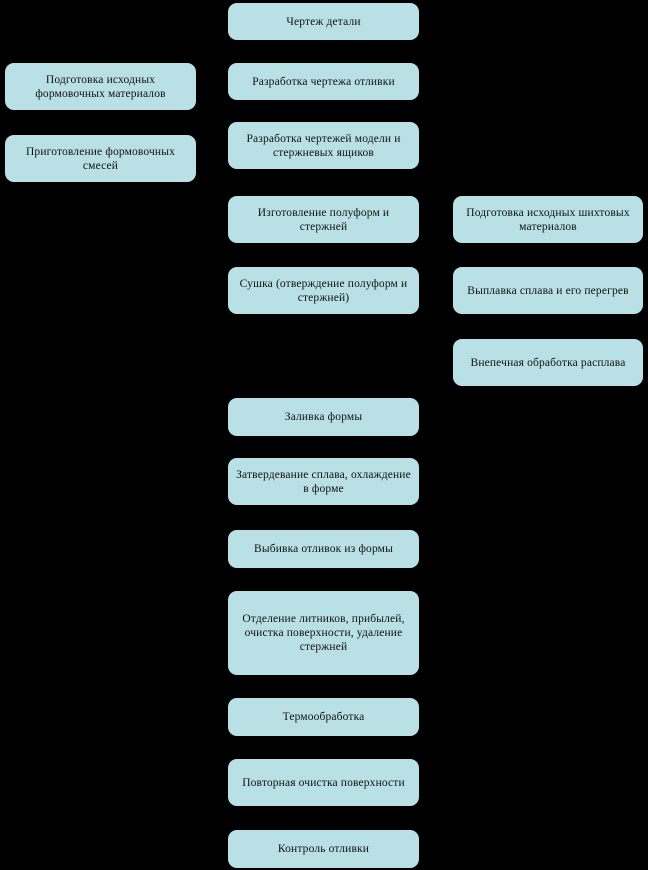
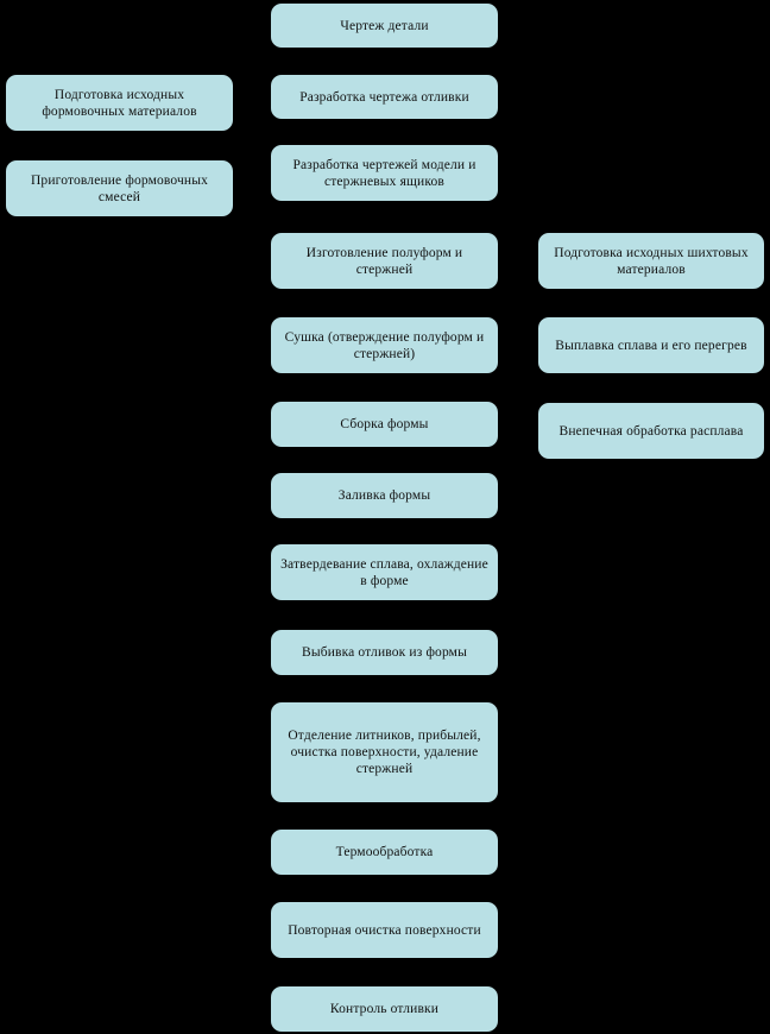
  Подготовка исходных формовочных материалов
  Приготовление формовочных смесей
  Чертеж детали
  Разработка чертежа отливки
  Разработка чертежей модели и стержневых ящиков
  Изготовление полуформ и стержней
  Сушка (отверждение полуформ и стержней)
+ Сборка формы
  Заливка формы
  Затвердевание сплава, охлаждение в форме
  Выбивка отливок из формы
  Отделение литников, прибылей, очистка поверхности, удаление стержней
  Термообработка
  Повторная очистка поверхности
  Контроль отливки
  Подготовка исходных шихтовых материалов
  Выплавка сплава и его перегрев
  Внепечная обработка расплава
